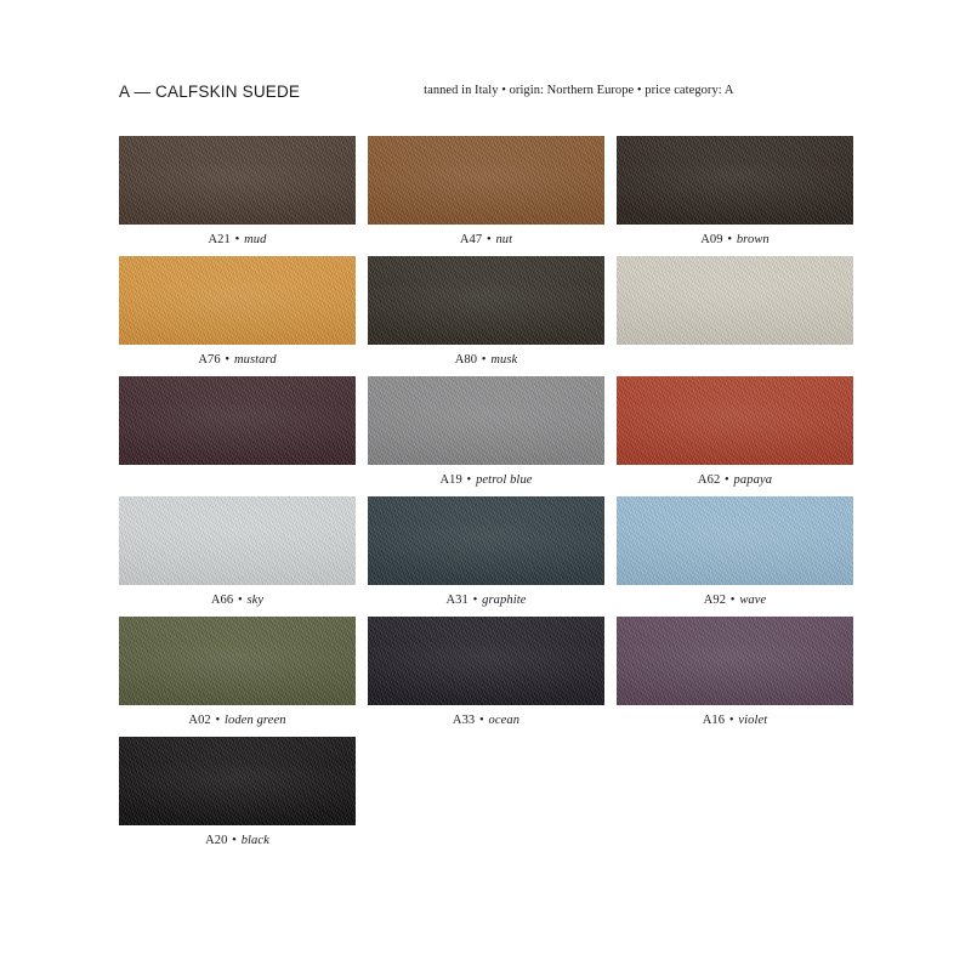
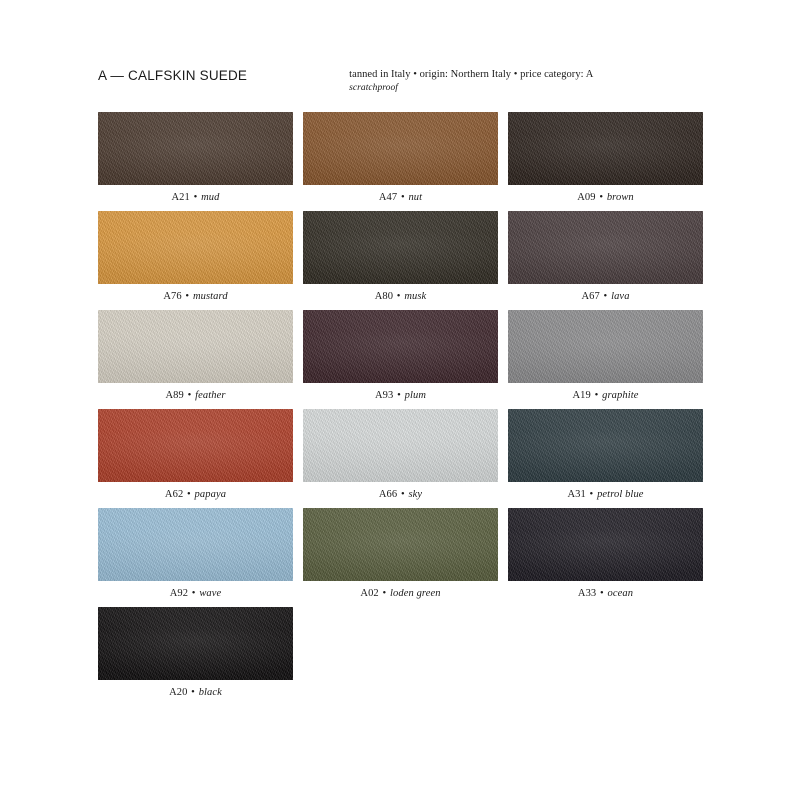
  A — CALFSKIN SUEDE
- tanned in Italy • origin: Northern Europe • price category: A
+ tanned in Italy • origin: Northern Italy • price category: A
+ scratchproof
  A21 • mud
  A47 • nut
  A09 • brown
  A76 • mustard
  A80 • musk
+ A67 • lava
+ A89 • feather
+ A93 • plum
- A19 • petrol blue
+ A19 • graphite
  A62 • papaya
  A66 • sky
- A31 • graphite
+ A31 • petrol blue
  A92 • wave
  A02 • loden green
  A33 • ocean
- A16 • violet
  A20 • black
